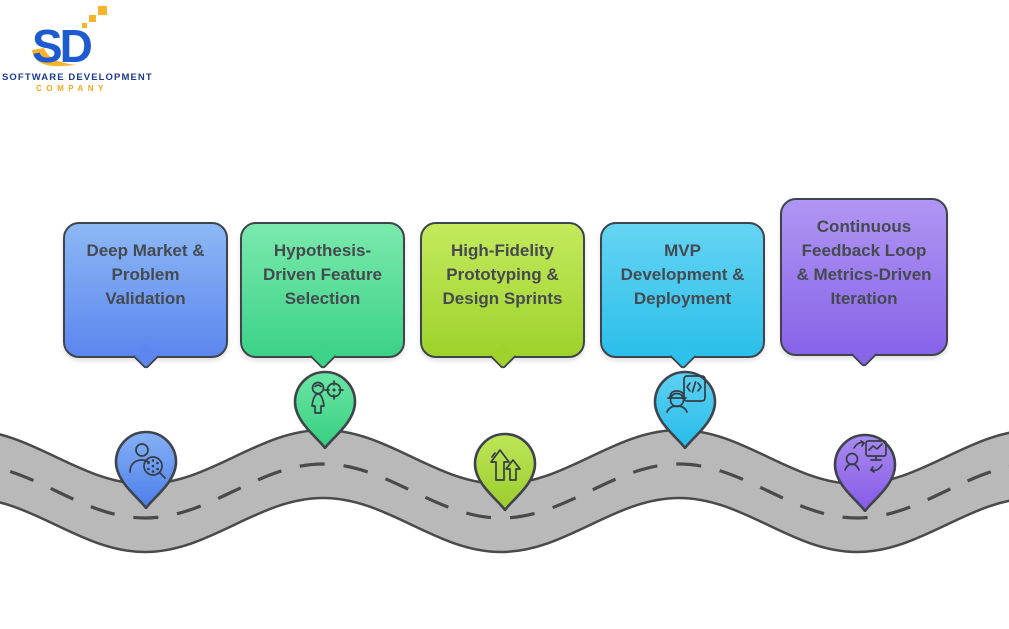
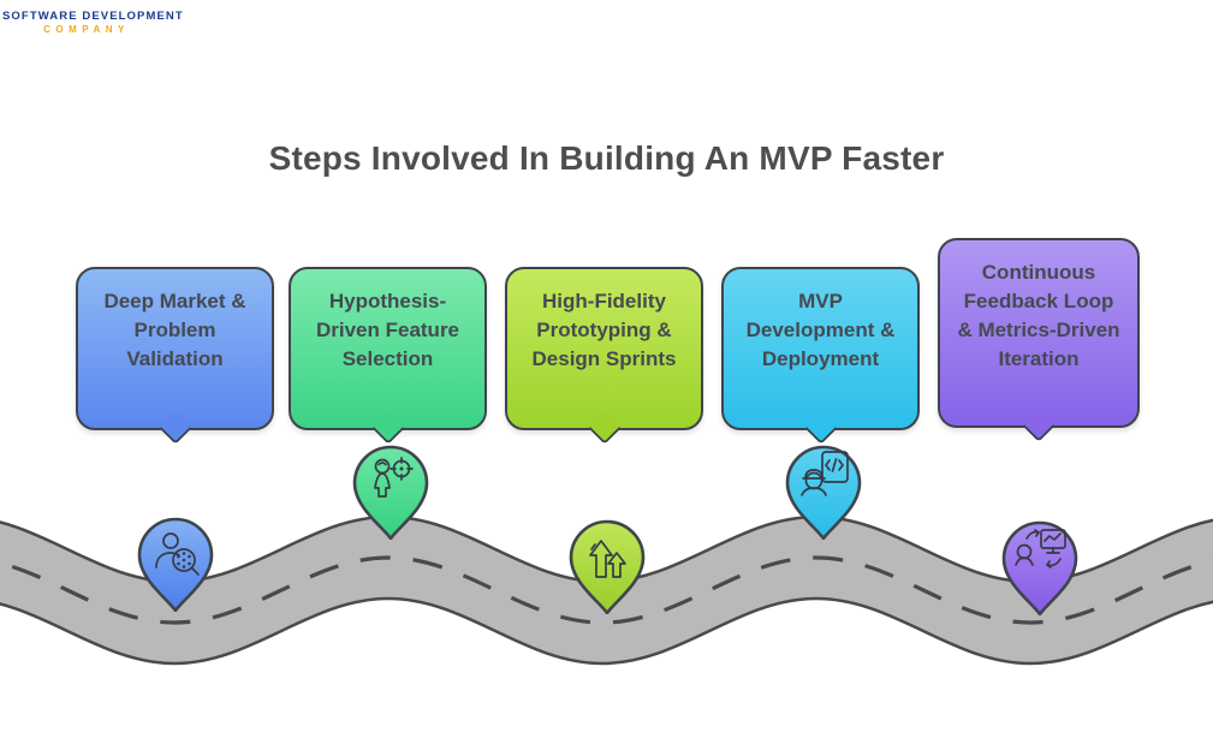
- SD
  SOFTWARE DEVELOPMEN
  COMPANY
+ Steps Involved In Building An MVP Faster
  Deep Market & Problem Validation
  Hypothesis-Driven Feature Selection
  High-Fidelity Prototyping & Design Sprints
  MVP Development & Deployment
  Continuous Feedback Loop & Metrics-Driven Iteration
